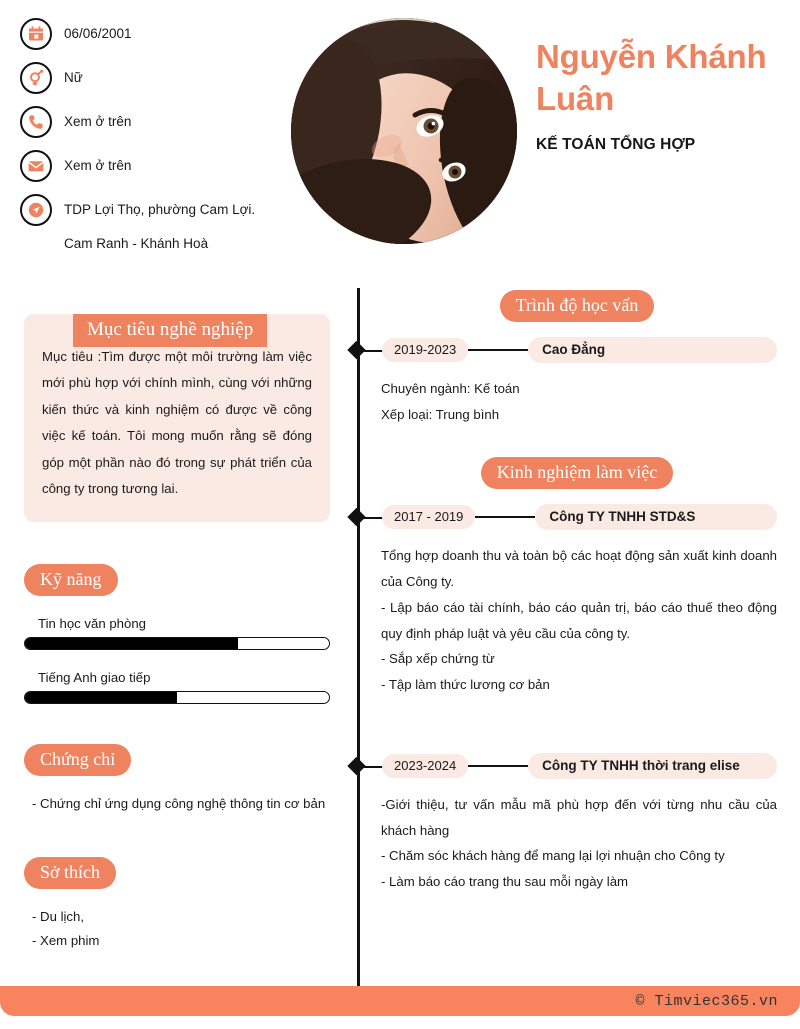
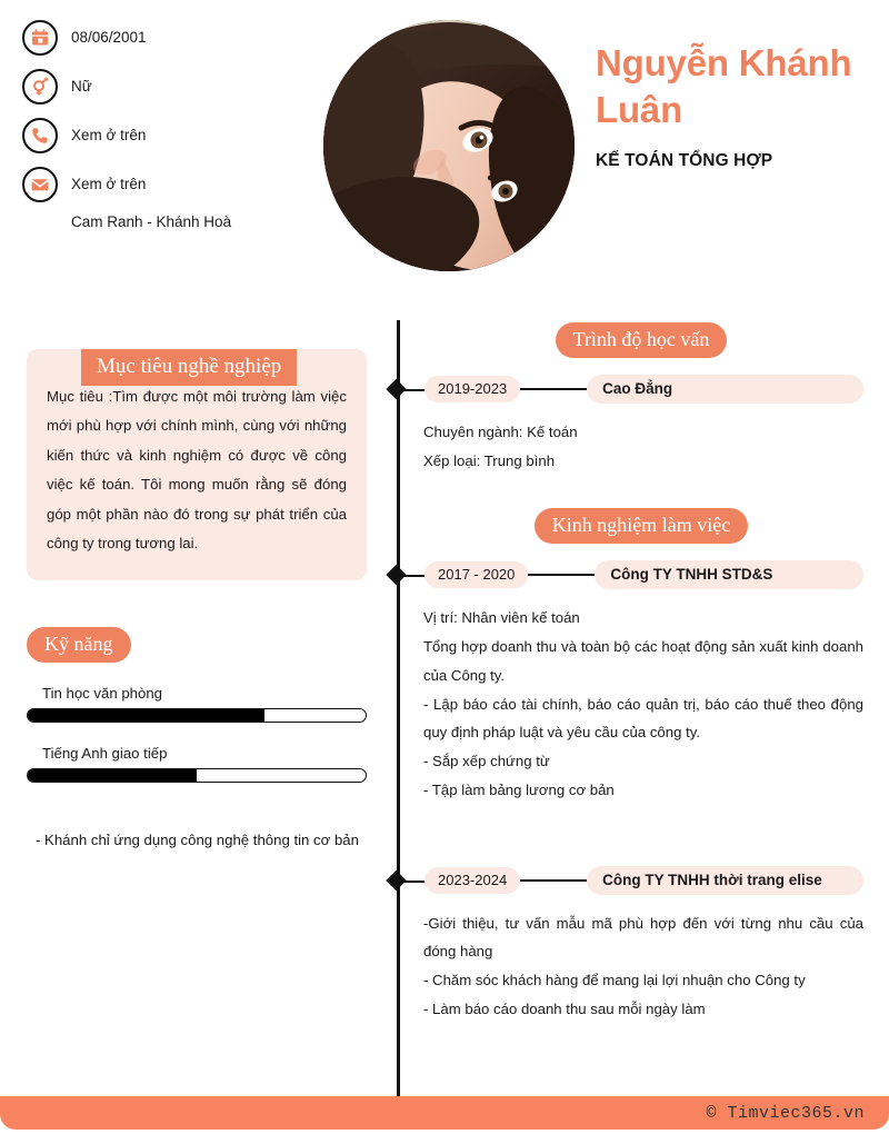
- 06/06/2001
+ 08/06/2001
  Nữ
  Xem ở trên
  Xem ở trên
- TDP Lợi Thọ, phường Cam Lợi.
  Cam Ranh - Khánh Hoà
  Nguyễn Khánh Luân
  KẾ TOÁN TỔNG HỢP
  Mục tiêu nghề nghiệp
  Mục tiêu :Tìm được một môi trường làm việc mới phù hợp với chính mình, cùng với những kiến thức và kinh nghiệm có được về công việc kế toán. Tôi mong muốn rằng sẽ đóng góp một phần nào đó trong sự phát triển của công ty trong tương lai.
  Kỹ năng
  Tin học văn phòng
  Tiếng Anh giao tiếp
- Chứng chỉ
- - Chứng chỉ ứng dụng công nghệ thông tin cơ bản
+ - Khánh chỉ ứng dụng công nghệ thông tin cơ bản
- Sở thích
- - Du lịch,
- - Xem phim
  Trình độ học vấn
  2019-2023
  Cao Đẳng
  Chuyên ngành: Kế toán
  Xếp loại: Trung bình
  Kinh nghiệm làm việc
- 2017 - 2019
+ 2017 - 2020
  Công TY TNHH STD&S
+ Vị trí: Nhân viên kế toán
  Tổng hợp doanh thu và toàn bộ các hoạt động sản xuất kinh doanh của Công ty.
  - Lập báo cáo tài chính, báo cáo quản trị, báo cáo thuế theo động quy định pháp luật và yêu cầu của công ty.
  - Sắp xếp chứng từ
- - Tập làm thức lương cơ bản
+ - Tập làm bảng lương cơ bản
  2023-2024
  Công TY TNHH thời trang elise
- -Giới thiệu, tư vấn mẫu mã phù hợp đến với từng nhu cầu của khách hàng
+ -Giới thiệu, tư vấn mẫu mã phù hợp đến với từng nhu cầu của đóng hàng
  - Chăm sóc khách hàng để mang lại lợi nhuận cho Công ty
- - Làm báo cáo trang thu sau mỗi ngày làm
+ - Làm báo cáo doanh thu sau mỗi ngày làm
  © Timviec365.vn
